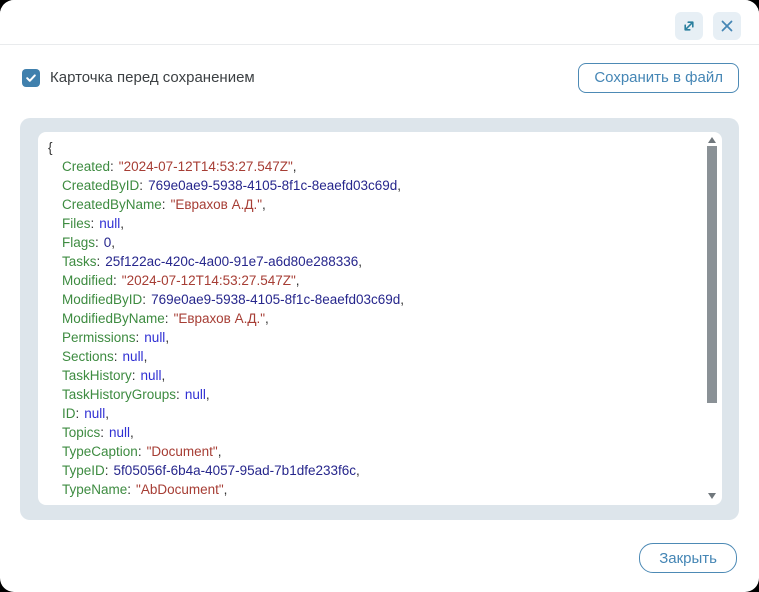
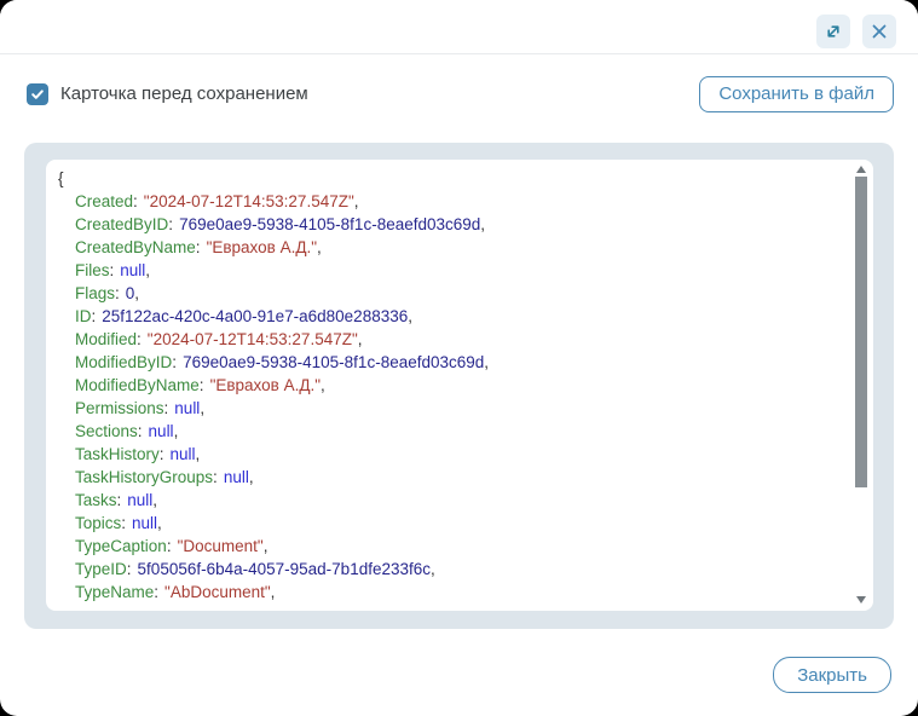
  Карточка перед сохранением
  Сохранить в файл
  {
  Created: "2024-07-12T14:53:27.547Z",
  CreatedByID: 769e0ae9-5938-4105-8f1c-8eaefd03c69d,
  CreatedByName: "Еврахов А.Д.",
  Files: null,
  Flags: 0,
- Tasks: 25f122ac-420c-4a00-91e7-a6d80e288336,
+ ID: 25f122ac-420c-4a00-91e7-a6d80e288336,
  Modified: "2024-07-12T14:53:27.547Z",
  ModifiedByID: 769e0ae9-5938-4105-8f1c-8eaefd03c69d,
  ModifiedByName: "Еврахов А.Д.",
  Permissions: null,
  Sections: null,
  TaskHistory: null,
  TaskHistoryGroups: null,
- ID: null,
+ Tasks: null,
  Topics: null,
  TypeCaption: "Document",
  TypeID: 5f05056f-6b4a-4057-95ad-7b1dfe233f6c,
  TypeName: "AbDocument",
  Закрыть
